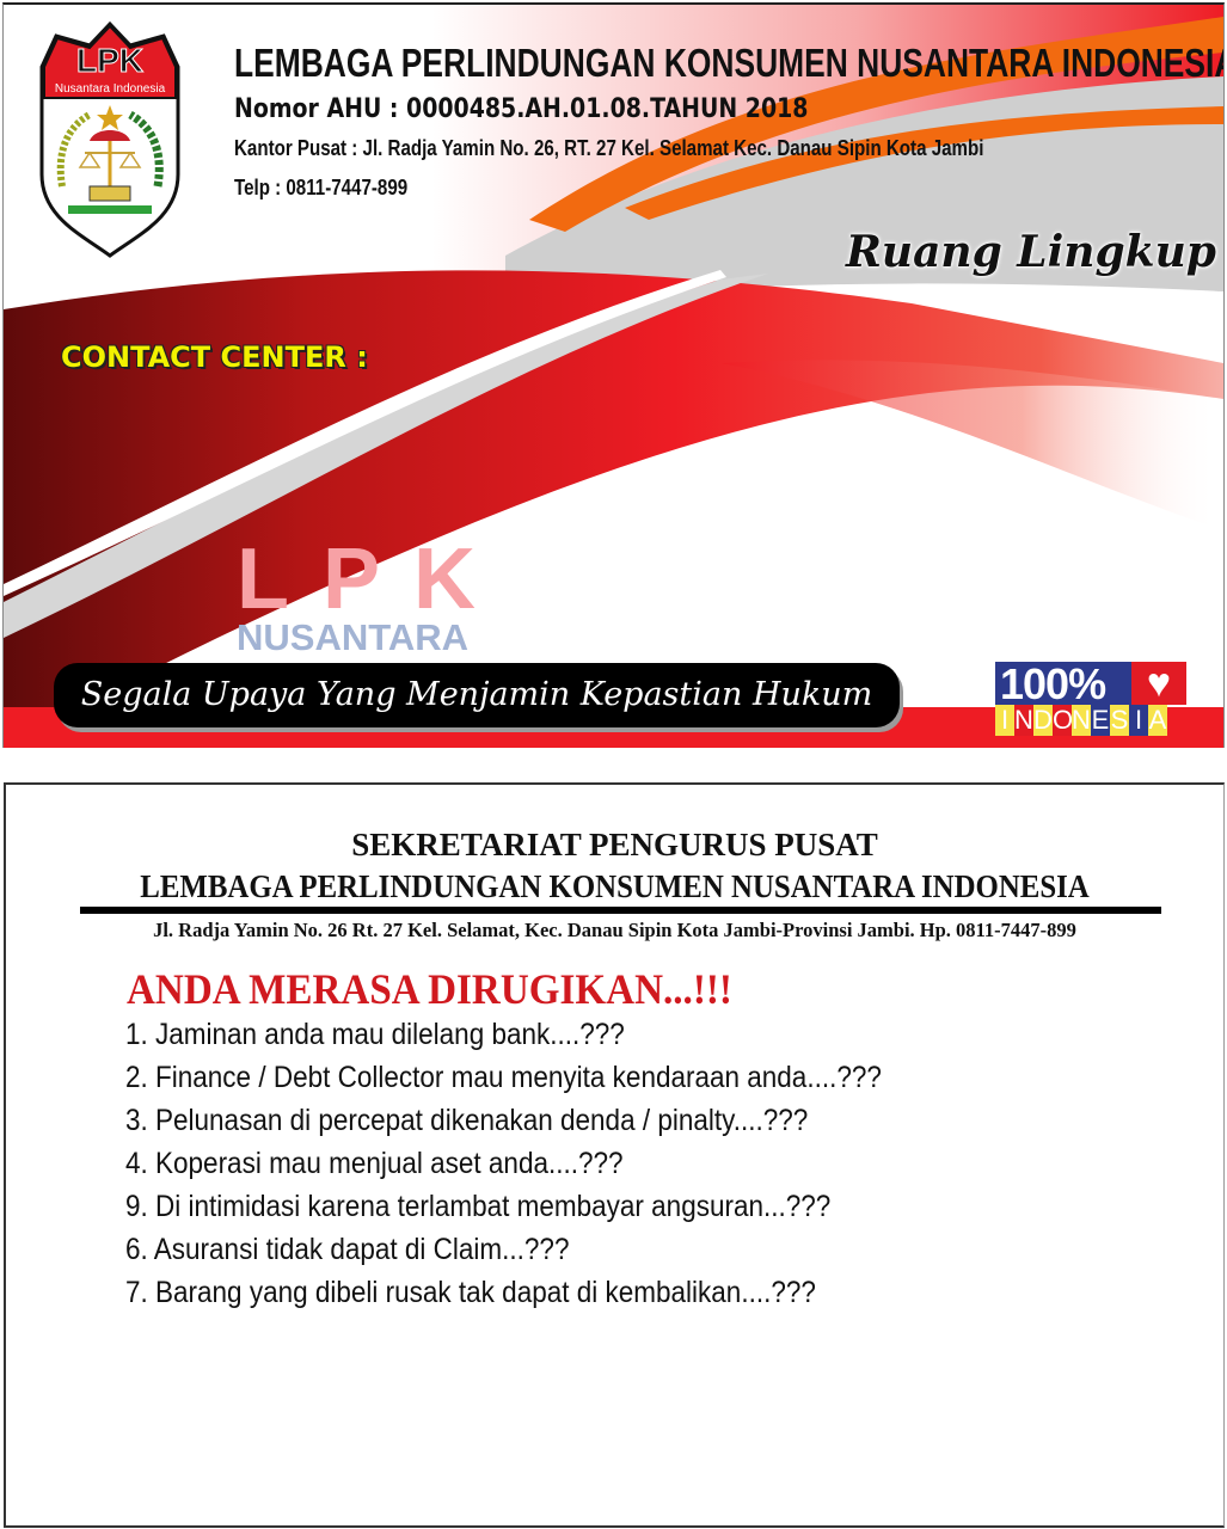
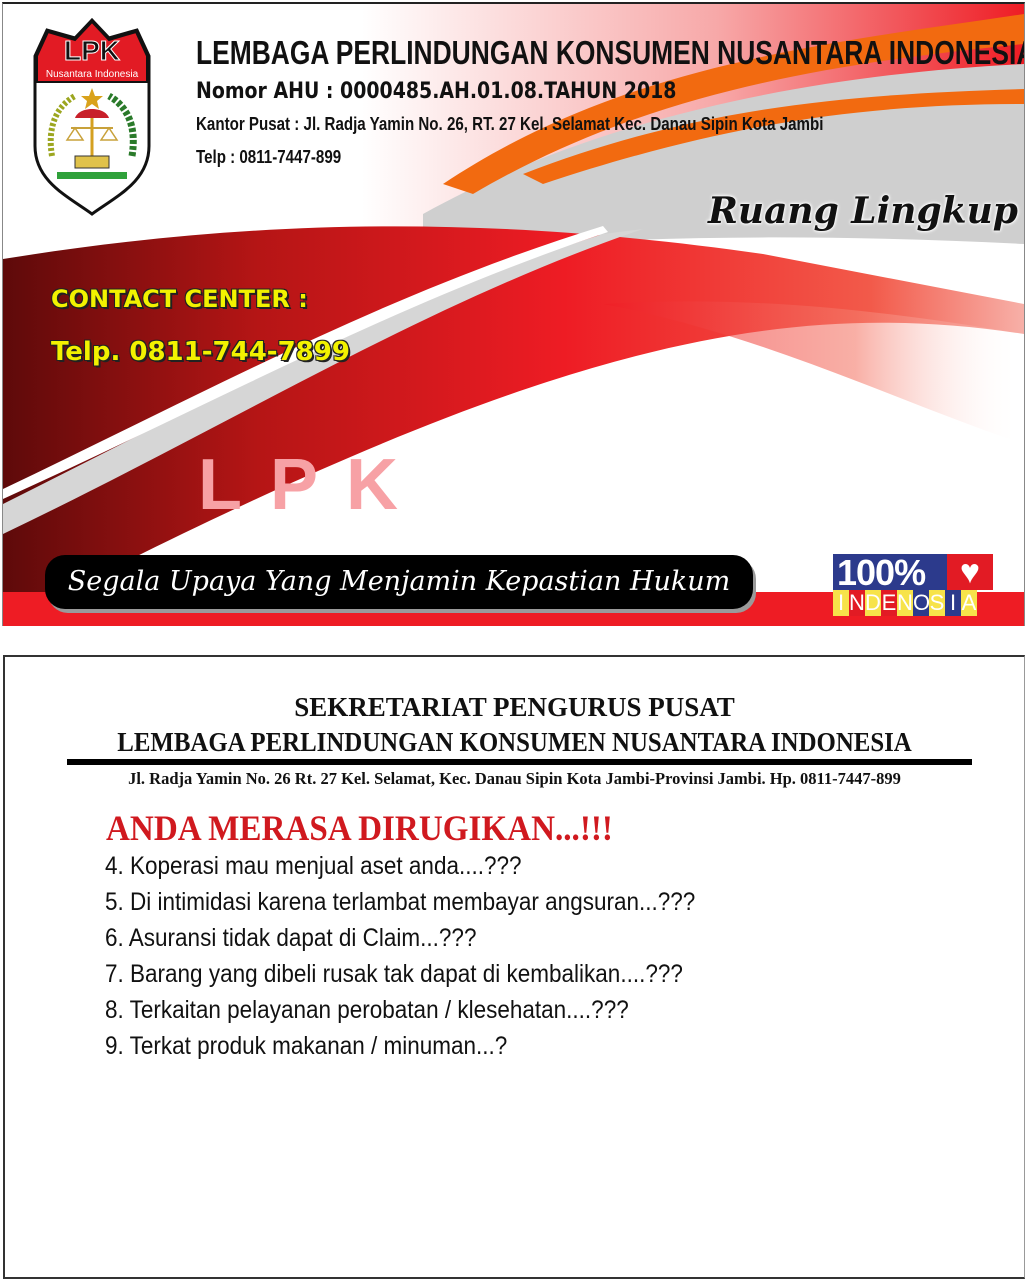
  LPK
  Nusantara Indonesia
  LEMBAGA PERLINDUNGAN KONSUMEN NUSANTARA INDONESI
  Nomor AHU : 0000485.AH.01.08.TAHUN 2018
  Kantor Pusat : Jl. Radja Yamin No. 26, RT. 27 Kel. Selamat Kec. Danau Sipin Kota Jambi
  Telp : 0811-7447-899
  Ruang Lingkup
  CONTACT CENTER :
+ Telp. 0811-744-7899
  LPK
- NUSANTARA
  Segala Upaya Yang Menjamin Kepastian Hukum
  100%
  ♥
  I
  N
  D
- O
+ E
  N
- E
+ O
  S
  I
  A
  SEKRETARIAT PENGURUS PUSAT
  LEMBAGA PERLINDUNGAN KONSUMEN NUSANTARA INDONESIA
  Jl. Radja Yamin No. 26 Rt. 27 Kel. Selamat, Kec. Danau Sipin Kota Jambi-Provinsi Jambi. Hp. 0811-7447-899
  ANDA MERASA DIRUGIKAN...!!!
- 1. Jaminan anda mau dilelang bank....???
- 2. Finance / Debt Collector mau menyita kendaraan anda....???
- 3. Pelunasan di percepat dikenakan denda / pinalty....???
  4. Koperasi mau menjual aset anda....???
- 9. Di intimidasi karena terlambat membayar angsuran...???
+ 5. Di intimidasi karena terlambat membayar angsuran...???
  6. Asuransi tidak dapat di Claim...???
  7. Barang yang dibeli rusak tak dapat di kembalikan....???
+ 8. Terkaitan pelayanan perobatan / klesehatan....???
+ 9. Terkat produk makanan / minuman...?
